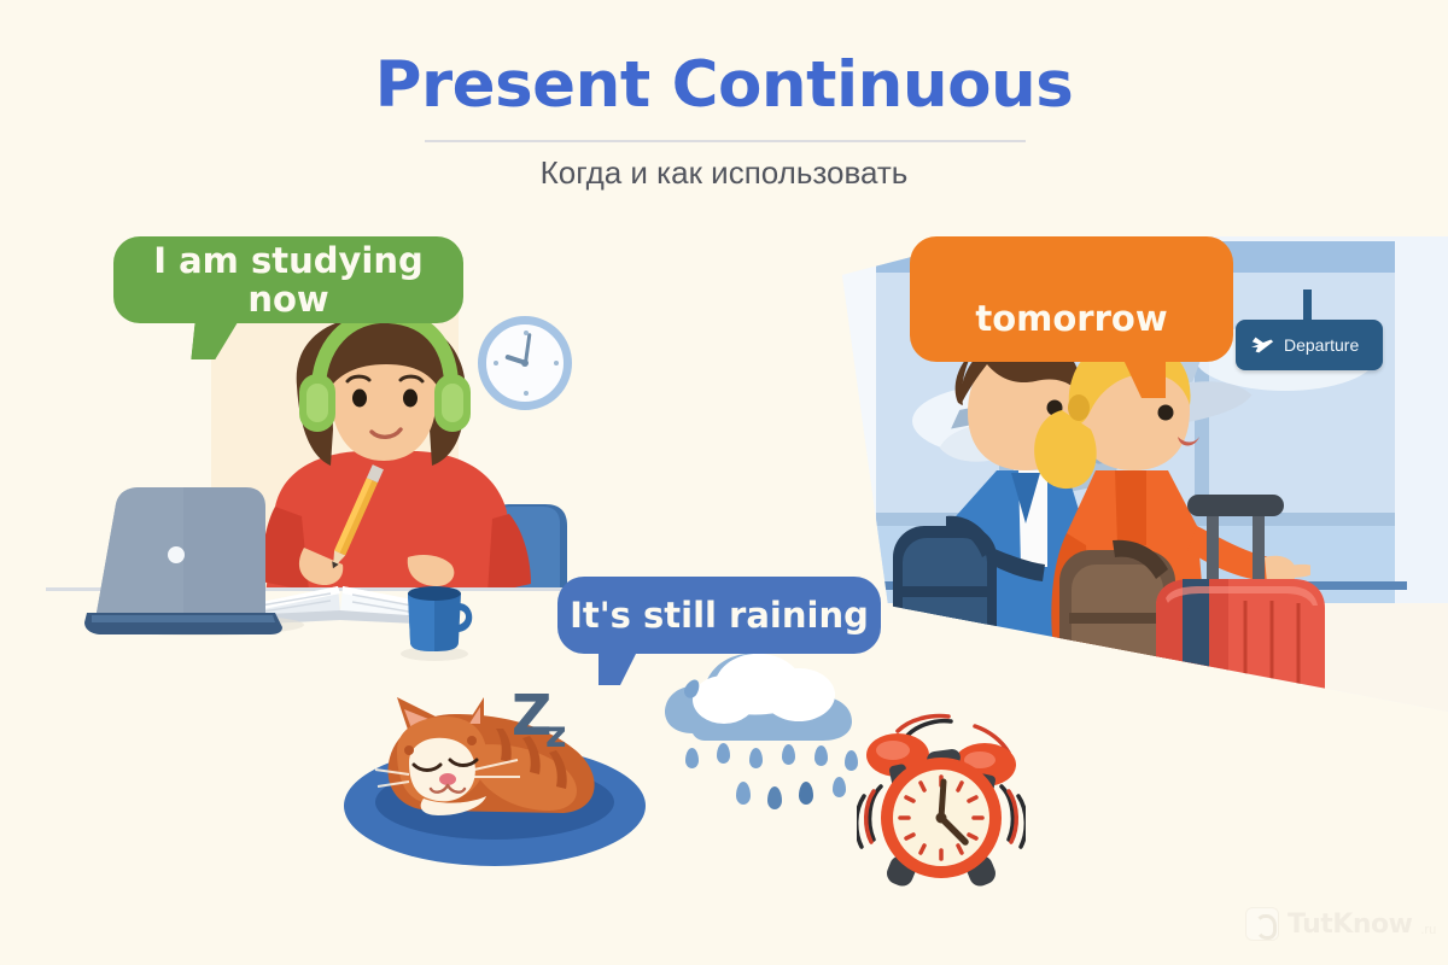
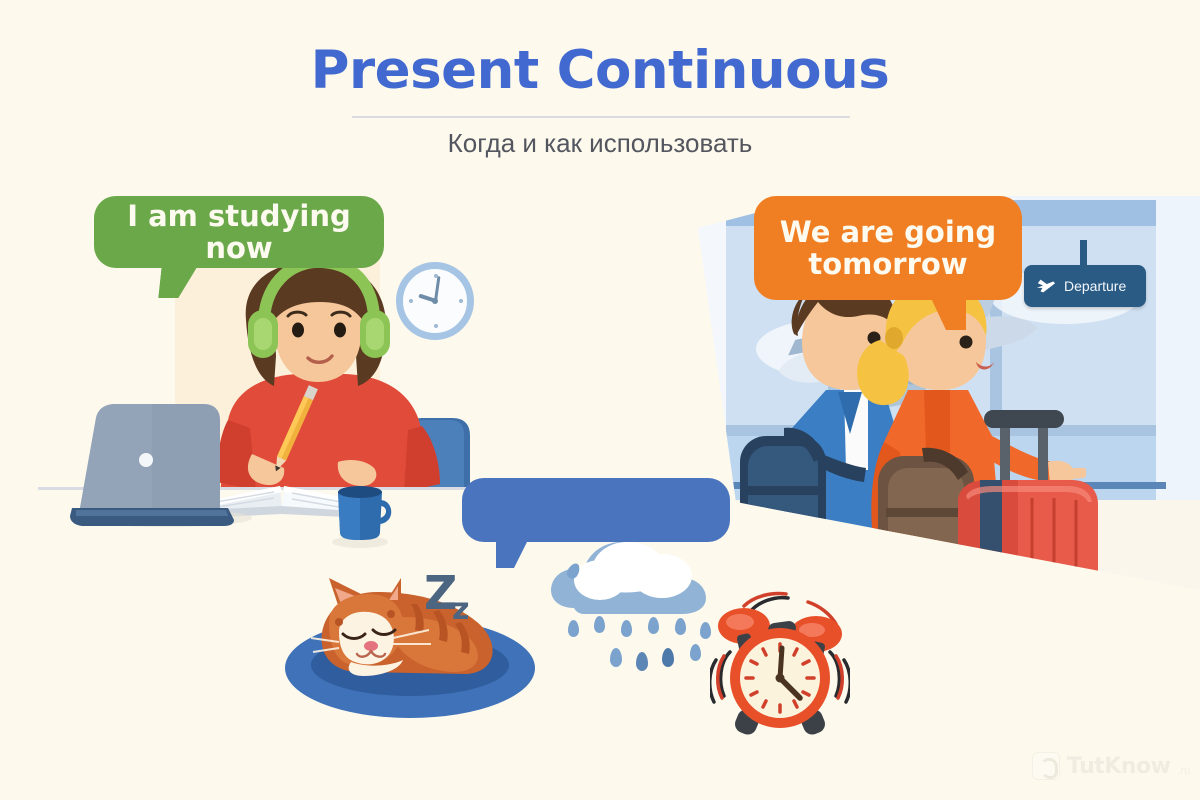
  Present Continuous
  Когда и как использовать
  Departure
  Z
  z
  I am studying now
+ We are going
  tomorrow
- It's still raining
